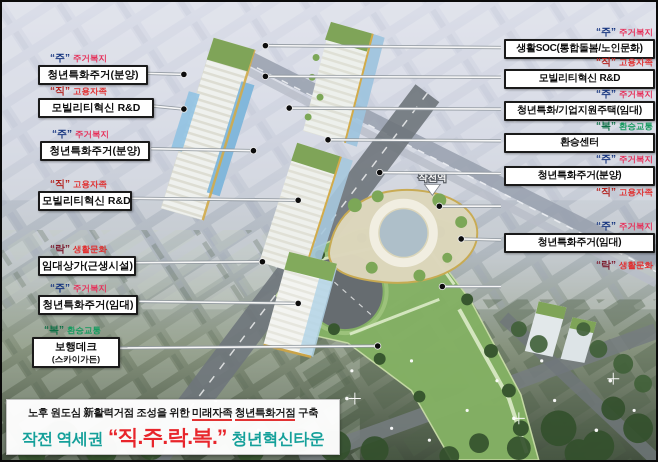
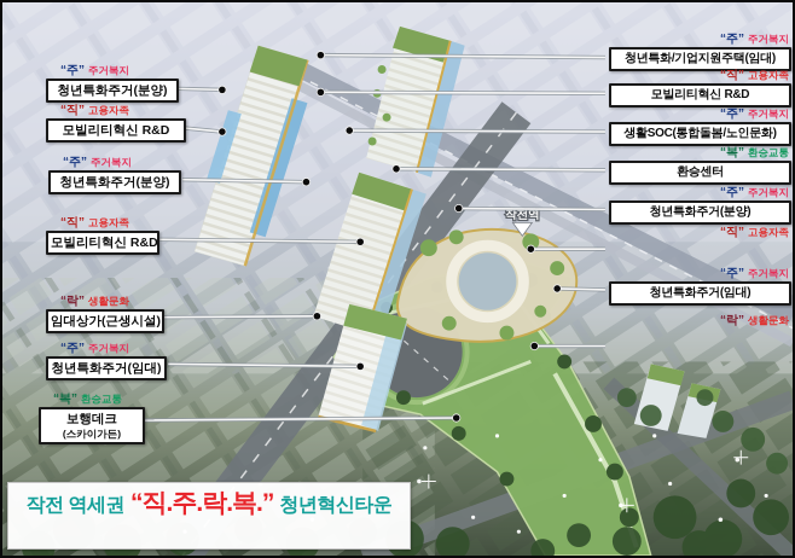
  작전역
  “주”
  주거복지
  청년특화주거(분양)
  “직”
  고용자족
  모빌리티혁신 R&D
  “주”
  주거복지
  청년특화주거(분양)
  “직”
  고용자족
  모빌리티혁신 R&D
  “락”
  생활문화
  임대상가(근생시설)
  “주”
  주거복지
  청년특화주거(임대)
  “복”
  환승교통
  보행데크
  (스카이가든)
  “주”
  주거복지
- 생활SOC(통합돌봄/노인문화)
+ 청년특화/기업지원주택(임대)
  “직”
  고용자족
  모빌리티혁신 R&D
  “주”
  주거복지
- 청년특화/기업지원주택(임대)
+ 생활SOC(통합돌봄/노인문화)
  “복”
  환승교통
  환승센터
  “주”
  주거복지
  청년특화주거(분양)
  “직”
  고용자족
  “주”
  주거복지
  청년특화주거(임대)
  “락”
  생활문화
- 노후 원도심 新활력거점 조성을 위한 미래자족 청년특화거점 구축
  작전 역세권
  “직.주.락.복.”
  청년혁신타운
